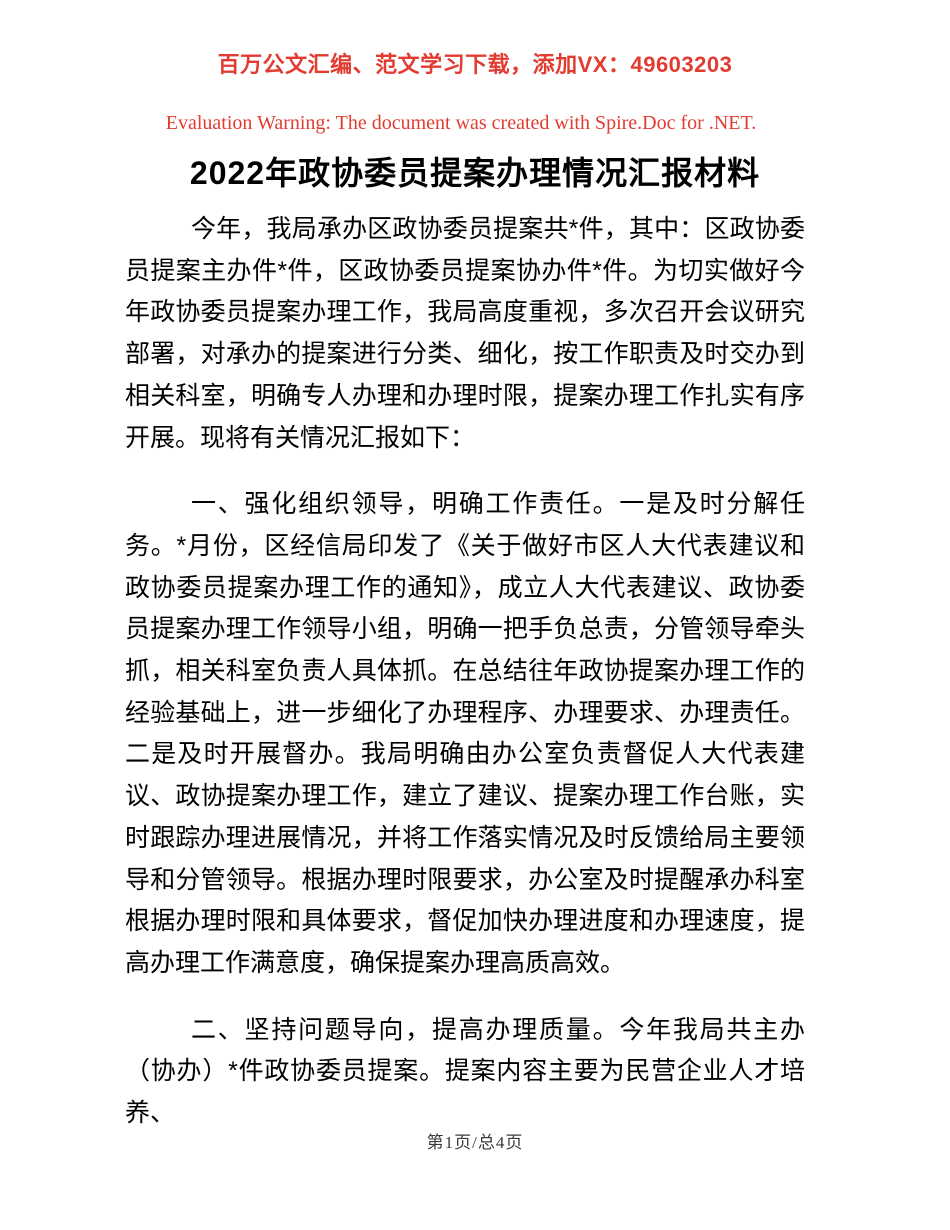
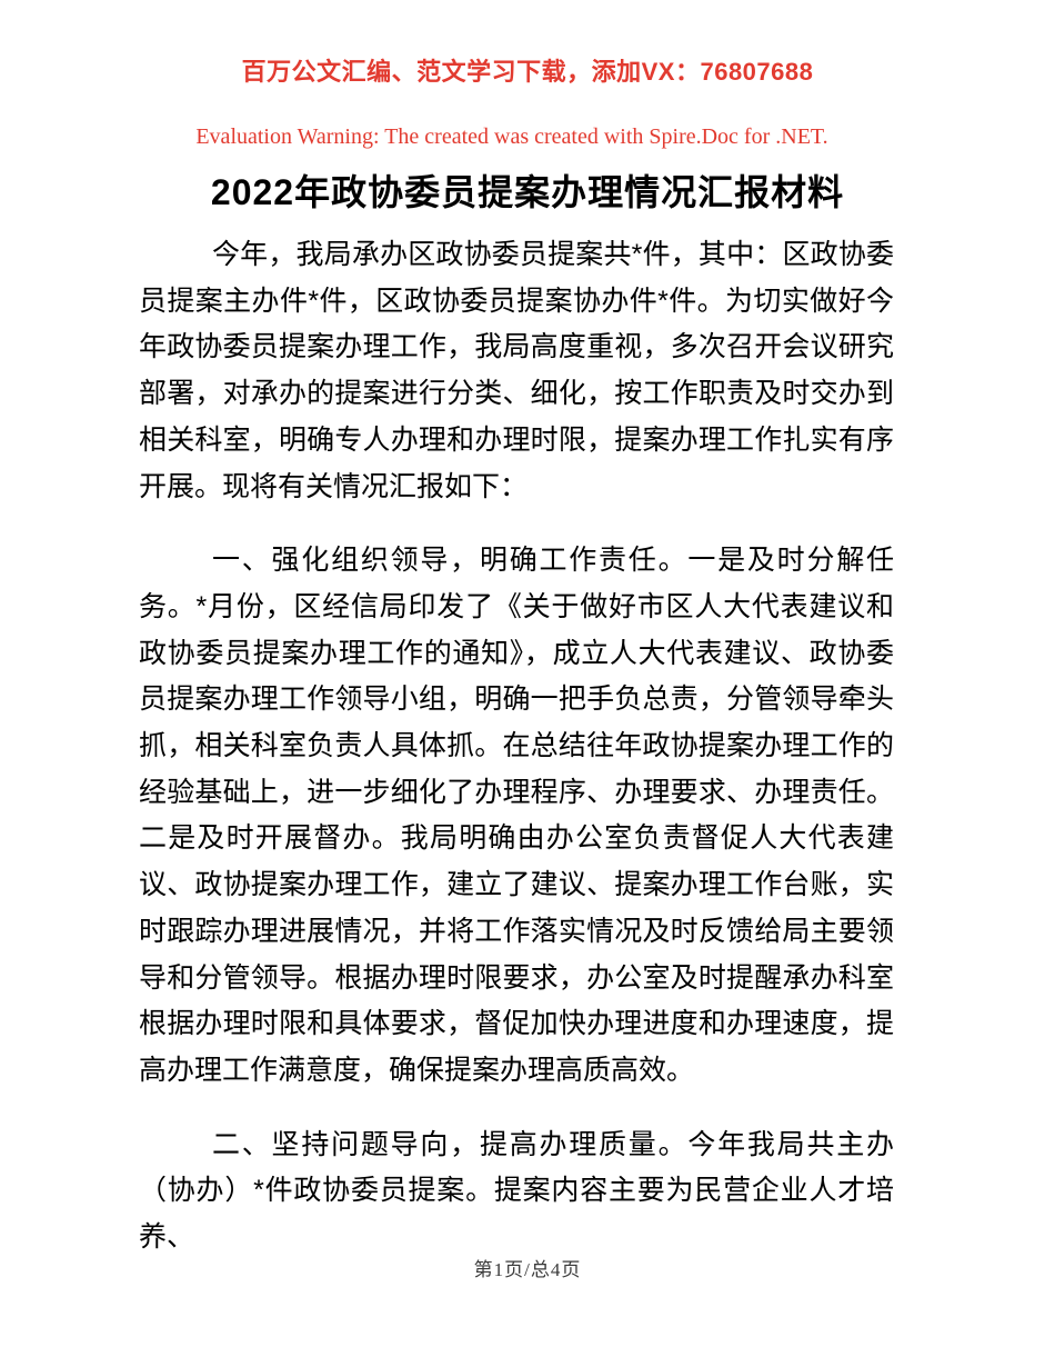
- 百万公文汇编、范文学习下载，添加VX：49603203
+ 百万公文汇编、范文学习下载，添加VX：76807688
- Evaluation Warning: The document was created with Spire.Doc for .NET.
+ Evaluation Warning: The created was created with Spire.Doc for .NET.
  2022年政协委员提案办理情况汇报材料
  今年，我局承办区政协委员提案共*件，其中：区政协委员提案主办件*件，区政协委员提案协办件*件。为切实做好今年政协委员提案办理工作，我局高度重视，多次召开会议研究部署，对承办的提案进行分类、细化，按工作职责及时交办到相关科室，明确专人办理和办理时限，提案办理工作扎实有序开展。现将有关情况汇报如下：
  一、强化组织领导，明确工作责任。一是及时分解任务。*月份，区经信局印发了《关于做好市区人大代表建议和政协委员提案办理工作的通知》，成立人大代表建议、政协委员提案办理工作领导小组，明确一把手负总责，分管领导牵头抓，相关科室负责人具体抓。在总结往年政协提案办理工作的经验基础上，进一步细化了办理程序、办理要求、办理责任。二是及时开展督办。我局明确由办公室负责督促人大代表建议、政协提案办理工作，建立了建议、提案办理工作台账，实时跟踪办理进展情况，并将工作落实情况及时反馈给局主要领导和分管领导。根据办理时限要求，办公室及时提醒承办科室根据办理时限和具体要求，督促加快办理进度和办理速度，提高办理工作满意度，确保提案办理高质高效。
  二、坚持问题导向，提高办理质量。今年我局共主办（协办）*件政协委员提案。提案内容主要为民营企业人才培养、
  第1页/总4页
